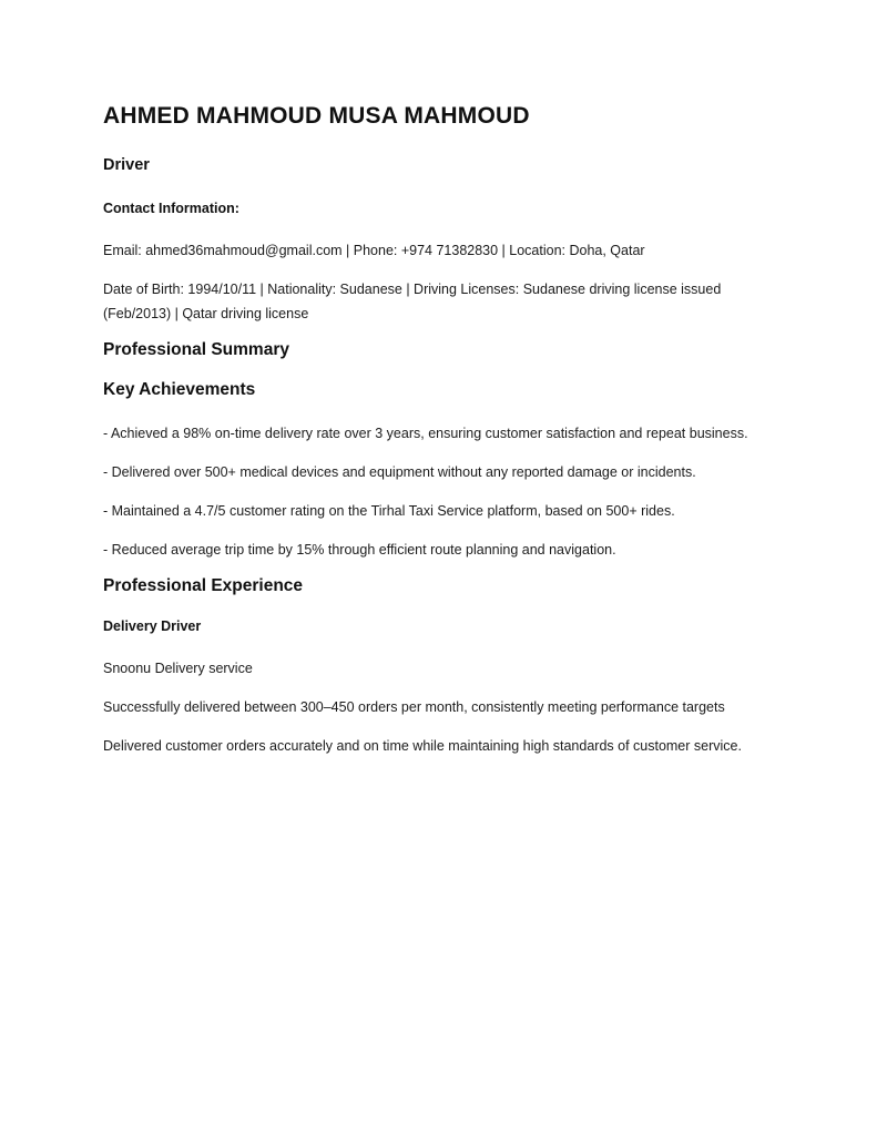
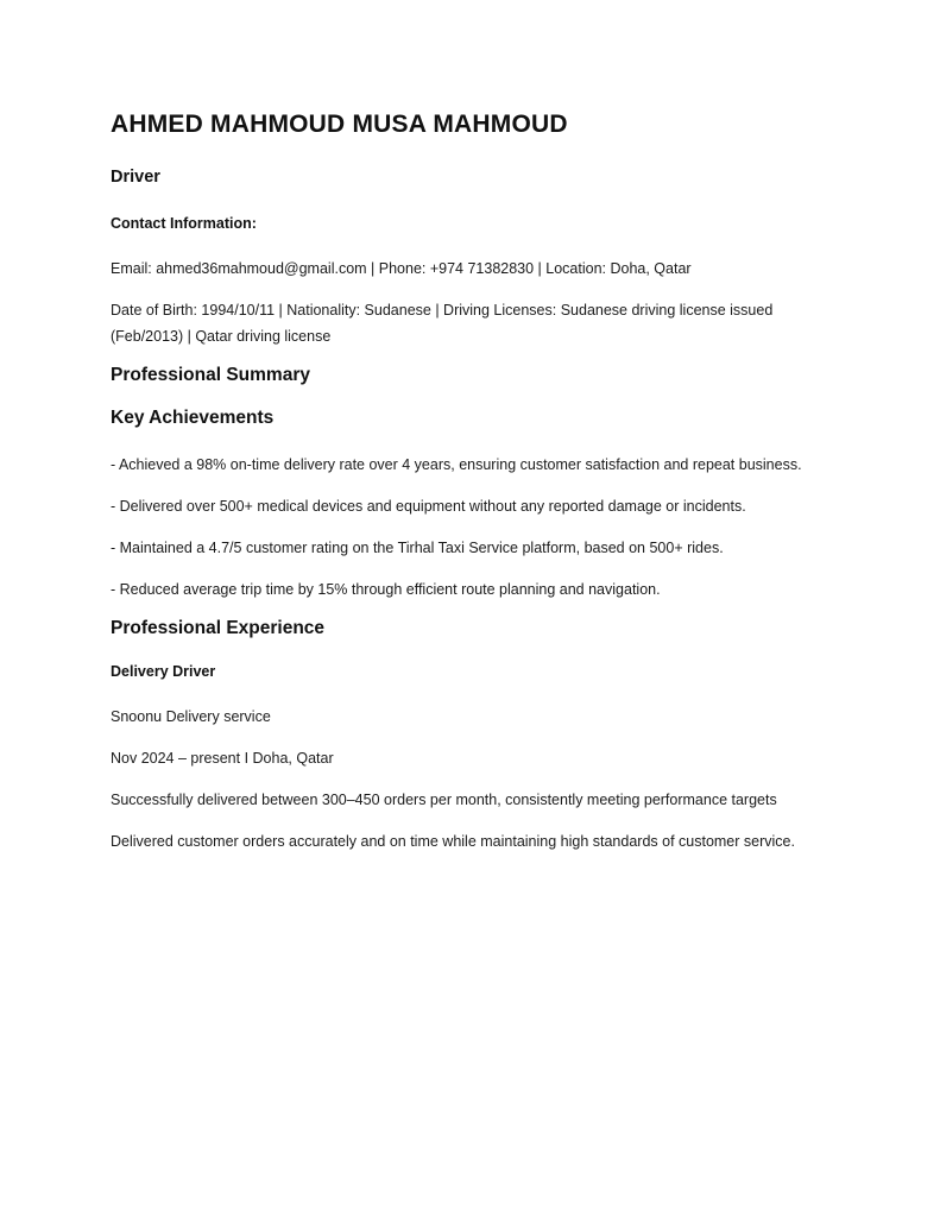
  AHMED MAHMOUD MUSA MAHMOUD
  Driver
  Contact Information:
  Email: ahmed36mahmoud@gmail.com | Phone: +974 71382830 | Location: Doha, Qatar
  Date of Birth: 1994/10/11 | Nationality: Sudanese | Driving Licenses: Sudanese driving license issued (Feb/2013) | Qatar driving license
  Professional Summary
  Key Achievements
- - Achieved a 98% on-time delivery rate over 3 years, ensuring customer satisfaction and repeat business.
+ - Achieved a 98% on-time delivery rate over 4 years, ensuring customer satisfaction and repeat business.
  - Delivered over 500+ medical devices and equipment without any reported damage or incidents.
  - Maintained a 4.7/5 customer rating on the Tirhal Taxi Service platform, based on 500+ rides.
  - Reduced average trip time by 15% through efficient route planning and navigation.
  Professional Experience
  Delivery Driver
  Snoonu Delivery service
+ Nov 2024 – present I Doha, Qatar
  Successfully delivered between 300–450 orders per month, consistently meeting performance targets
  Delivered customer orders accurately and on time while maintaining high standards of customer service.
